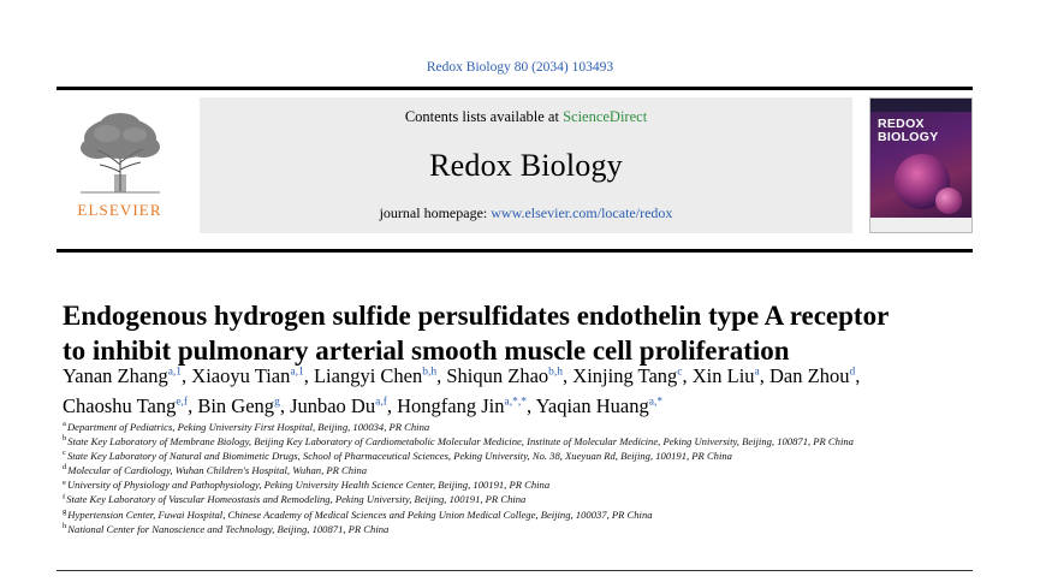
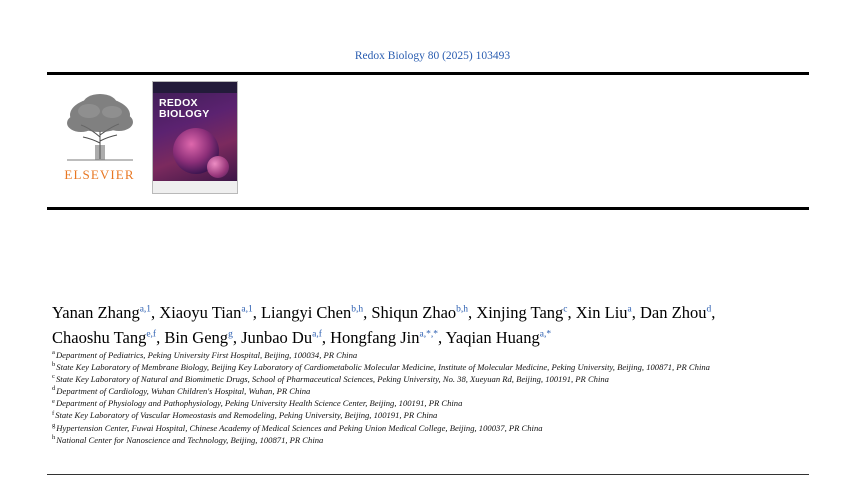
- Redox Biology 80 (2034) 103493
+ Redox Biology 80 (2025) 103493
  ELSEVIER
- Contents lists available at ScienceDirect
- Redox Biology
- journal homepage: www.elsevier.com/locate/redox
  REDOX
  BIOLOGY
- Endogenous hydrogen sulfide persulfidates endothelin type A receptor to inhibit pulmonary arterial smooth muscle cell proliferation
  Yanan Zhanga,1, Xiaoyu Tiana,1, Liangyi Chenb,h, Shiqun Zhaob,h, Xinjing Tangc, Xin Liua, Dan Zhoud, Chaoshu Tange,f, Bin Gengg, Junbao Dua,f, Hongfang Jina,*,*, Yaqian Huanga,*
  Department of Pediatrics, Peking University First Hospital, Beijing, 100034, PR China
  State Key Laboratory of Membrane Biology, Beijing Key Laboratory of Cardiometabolic Molecular Medicine, Institute of Molecular Medicine, Peking University, Beijing, 100871, PR China
  State Key Laboratory of Natural and Biomimetic Drugs, School of Pharmaceutical Sciences, Peking University, No. 38, Xueyuan Rd, Beijing, 100191, PR China
- Molecular of Cardiology, Wuhan Children's Hospital, Wuhan, PR China
+ Department of Cardiology, Wuhan Children's Hospital, Wuhan, PR China
- University of Physiology and Pathophysiology, Peking University Health Science Center, Beijing, 100191, PR China
+ Department of Physiology and Pathophysiology, Peking University Health Science Center, Beijing, 100191, PR China
  State Key Laboratory of Vascular Homeostasis and Remodeling, Peking University, Beijing, 100191, PR China
  Hypertension Center, Fuwai Hospital, Chinese Academy of Medical Sciences and Peking Union Medical College, Beijing, 100037, PR China
  National Center for Nanoscience and Technology, Beijing, 100871, PR China
